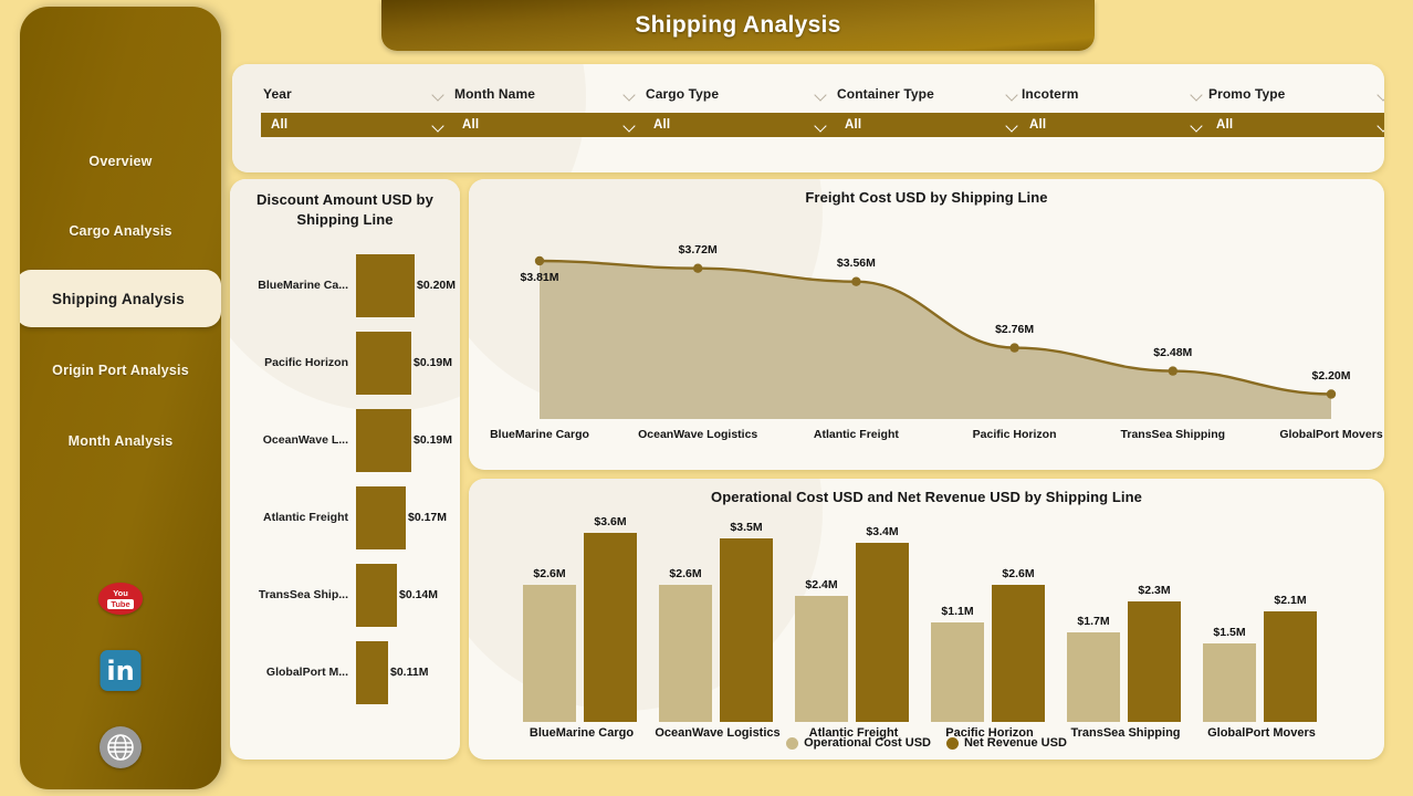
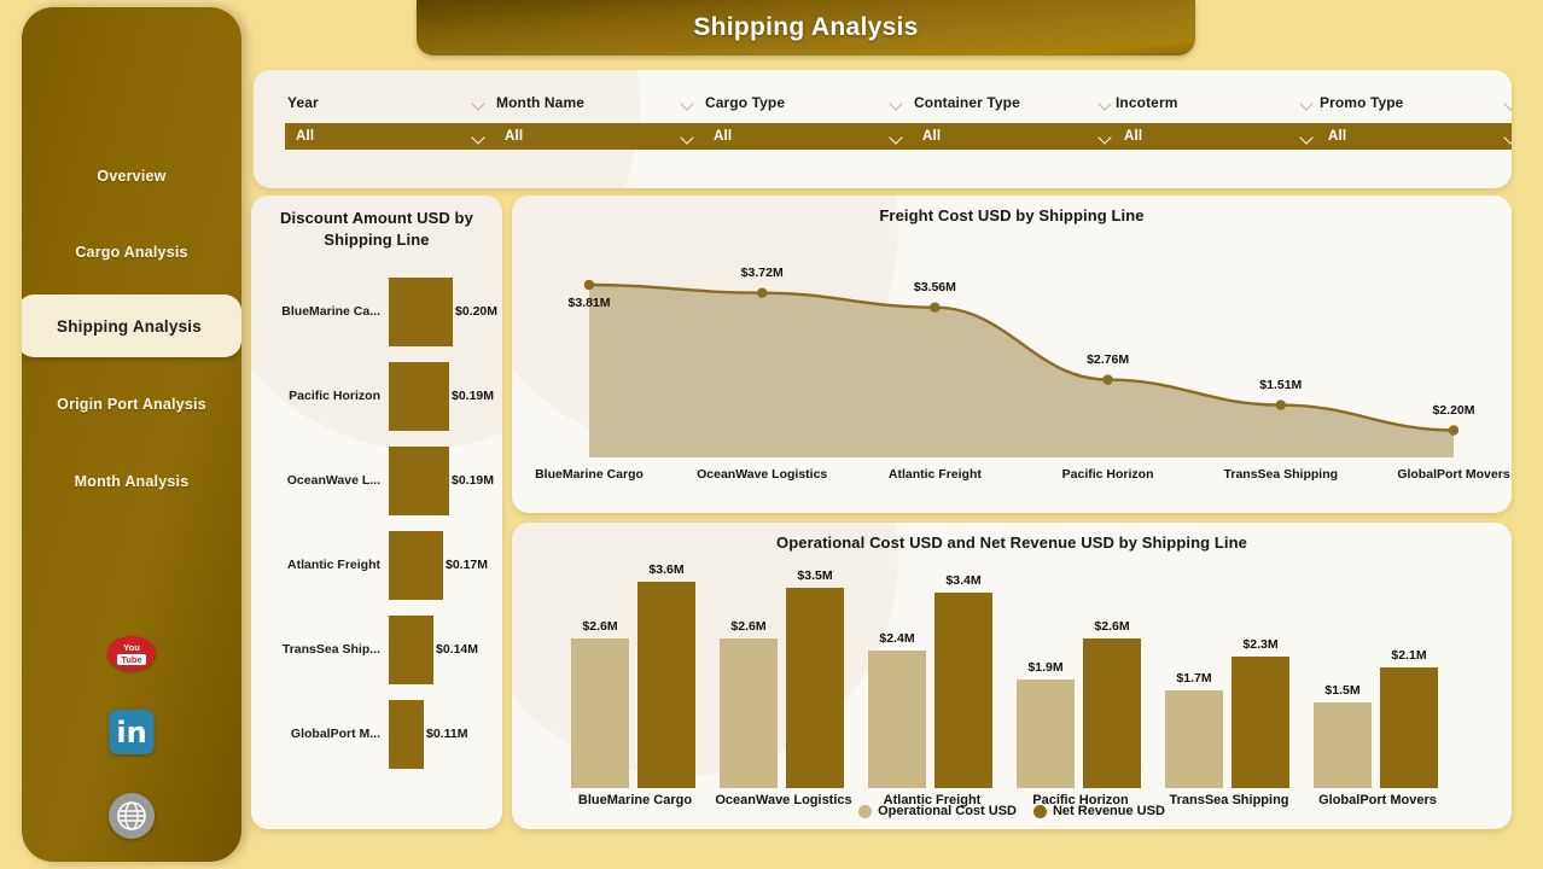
  Overview
  Cargo Analysis
  Shipping Analysis
  Origin Port Analysis
  Month Analysis
  You
  Tube
  in
  Shipping Analysis
  Year
  All
  Month Name
  All
  Cargo Type
  All
  Container Type
  All
  Incoterm
  All
  Promo Type
  All
  Discount Amount USD by Shipping Line
  BlueMarine Ca...
  $0.20M
  Pacific Horizon
  $0.19M
  OceanWave L...
  $0.19M
  Atlantic Freight
  $0.17M
  TransSea Ship...
  $0.14M
  GlobalPort M...
  $0.11M
  Freight Cost USD by Shipping Line
  $3.81M
  $3.72M
  $3.56M
  $2.76M
- $2.48M
+ $1.51M
  $2.20M
  BlueMarine Cargo
  OceanWave Logistics
  Atlantic Freight
  Pacific Horizon
  TransSea Shipping
  GlobalPort Movers
  Operational Cost USD and Net Revenue USD by Shipping Line
  $2.6M
  $3.6M
  BlueMarine Cargo
  $2.6M
  $3.5M
  OceanWave Logistics
  $2.4M
  $3.4M
  Atlantic Freight
- $1.1M
+ $1.9M
  $2.6M
  Pacific Horizon
  $1.7M
  $2.3M
  TransSea Shipping
  $1.5M
  $2.1M
  GlobalPort Movers
  Operational Cost USD
  Net Revenue USD
